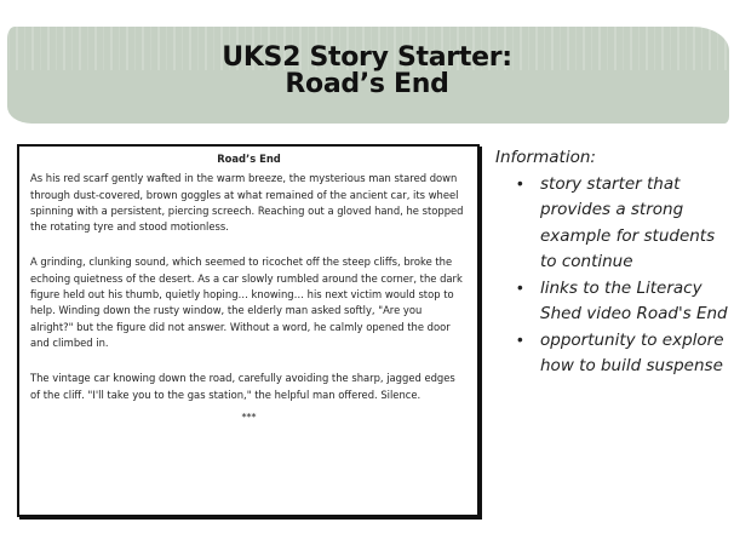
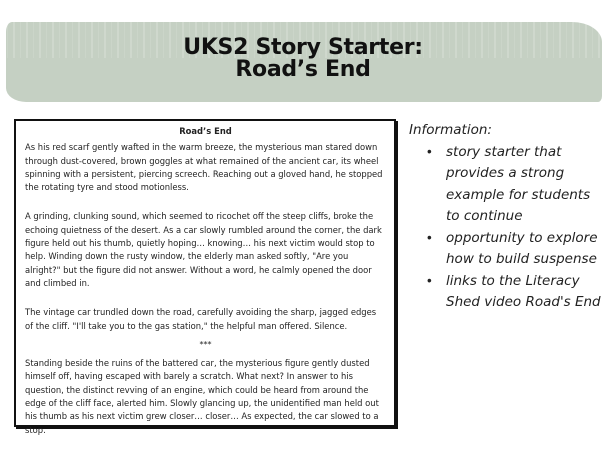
  UKS2 Story Starter:
  Road’s End
  Road’s End
  As his red scarf gently wafted in the warm breeze, the mysterious man stared down through dust-covered, brown goggles at what remained of the ancient car, its wheel spinning with a persistent, piercing screech. Reaching out a gloved hand, he stopped the rotating tyre and stood motionless.
  A grinding, clunking sound, which seemed to ricochet off the steep cliffs, broke the echoing quietness of the desert. As a car slowly rumbled around the corner, the dark figure held out his thumb, quietly hoping… knowing… his next victim would stop to help. Winding down the rusty window, the elderly man asked softly, "Are you alright?" but the figure did not answer. Without a word, he calmly opened the door and climbed in.
- The vintage car knowing down the road, carefully avoiding the sharp, jagged edges of the cliff. "I'll take you to the gas station," the helpful man offered. Silence.
+ The vintage car trundled down the road, carefully avoiding the sharp, jagged edges of the cliff. "I'll take you to the gas station," the helpful man offered. Silence.
  ***
+ Standing beside the ruins of the battered car, the mysterious figure gently dusted himself off, having escaped with barely a scratch. What next? In answer to his question, the distinct revving of an engine, which could be heard from around the edge of the cliff face, alerted him. Slowly glancing up, the unidentified man held out his thumb as his next victim grew closer… closer… As expected, the car slowed to a stop.
  Information:
  •
  story starter that provides a strong example for students to continue
  •
- links to the Literacy Shed video Road's End
+ opportunity to explore how to build suspense
  •
- opportunity to explore how to build suspense
+ links to the Literacy Shed video Road's End
